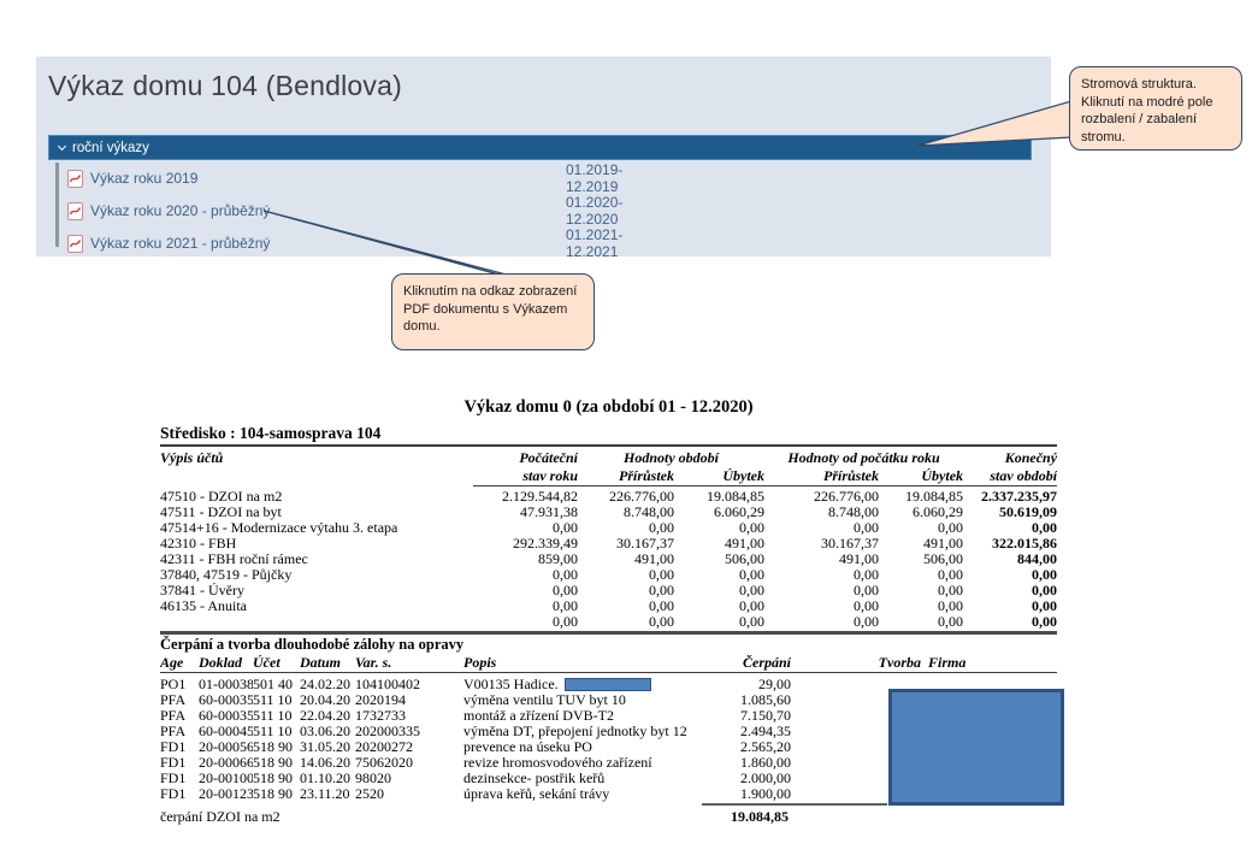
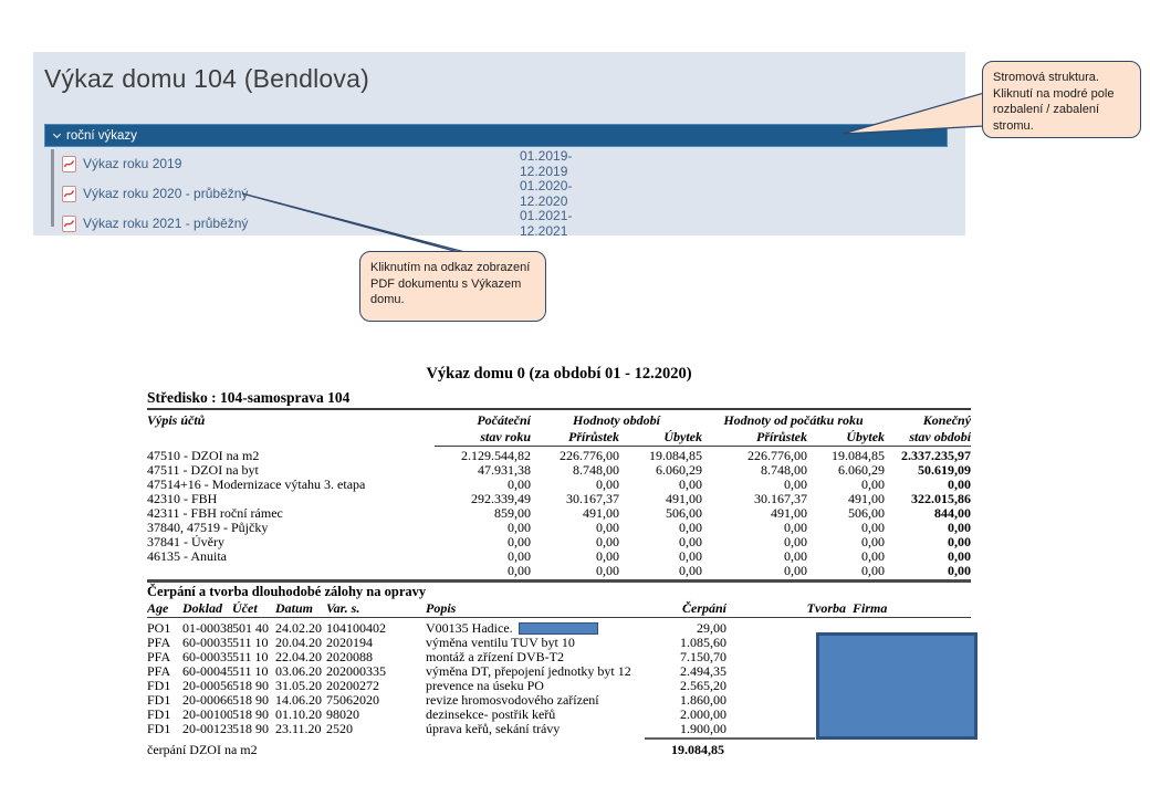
  Výkaz domu 104 (Bendlova)
  roční výkazy
  Výkaz roku 2019
  01.2019-12.2019
  Výkaz roku 2020 - průběžn
  01.2020-12.2020
  Výkaz roku 2021 - průběžný
  01.2021-12.2021
  Stromová struktura. Kliknutí na modré pole rozbalení / zabalení stromu.
  Kliknutím na odkaz zobrazení PDF dokumentu s Výkazem domu.
  Výkaz domu 0 (za období 01 - 12.2020)
  Středisko : 104-samosprava 104
  Výpis účtů	Počáteční	Hodnoty období	Hodnoty od počátku roku	Konečný
  stav roku	Přírůstek	Úbytek	Přírůstek	Úbytek	stav období
  47510 - DZOI na m2	2.129.544,82	226.776,00	19.084,85	226.776,00	19.084,85	2.337.235,97
  47511 - DZOI na byt	47.931,38	8.748,00	6.060,29	8.748,00	6.060,29	50.619,09
  47514+16 - Modernizace výtahu 3. etapa	0,00	0,00	0,00	0,00	0,00	0,00
  42310 - FBH	292.339,49	30.167,37	491,00	30.167,37	491,00	322.015,86
  42311 - FBH roční rámec	859,00	491,00	506,00	491,00	506,00	844,00
  37840, 47519 - Půjčky	0,00	0,00	0,00	0,00	0,00	0,00
  37841 - Úvěry	0,00	0,00	0,00	0,00	0,00	0,00
  46135 - Anuita	0,00	0,00	0,00	0,00	0,00	0,00
  	0,00	0,00	0,00	0,00	0,00	0,00
  Čerpání a tvorba dlouhodobé zálohy na opravy
  Age	Doklad	Účet	Datum	Var. s.	Popis	Čerpání	Tvorba	Firma
  PO1	01-00038	501 40	24.02.20	104100402	V00135 Hadice.	29,00
  PFA	60-00035	511 10	20.04.20	2020194	výměna ventilu TUV byt 10	1.085,60
- PFA	60-00035	511 10	22.04.20	1732733	montáž a zřízení DVB-T2	7.150,70
+ PFA	60-00035	511 10	22.04.20	2020088	montáž a zřízení DVB-T2	7.150,70
  PFA	60-00045	511 10	03.06.20	202000335	výměna DT, přepojení jednotky byt 12	2.494,35
  FD1	20-00056	518 90	31.05.20	20200272	prevence na úseku PO	2.565,20
  FD1	20-00066	518 90	14.06.20	75062020	revize hromosvodového zařízení	1.860,00
  FD1	20-00100	518 90	01.10.20	98020	dezinsekce- postřik keřů	2.000,00
  FD1	20-00123	518 90	23.11.20	2520	úprava keřů, sekání trávy	1.900,00
  čerpání DZOI na m2
  19.084,85
